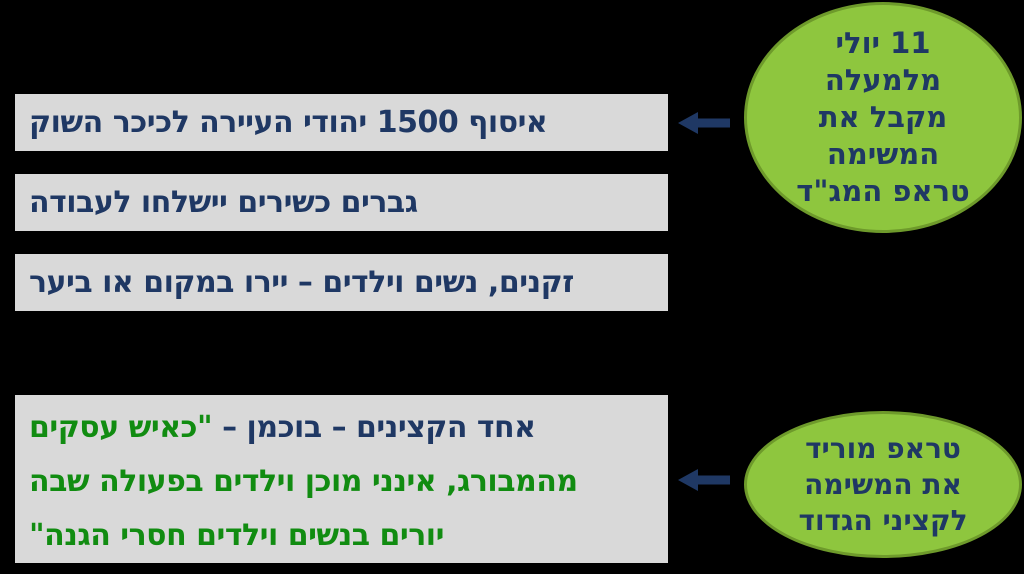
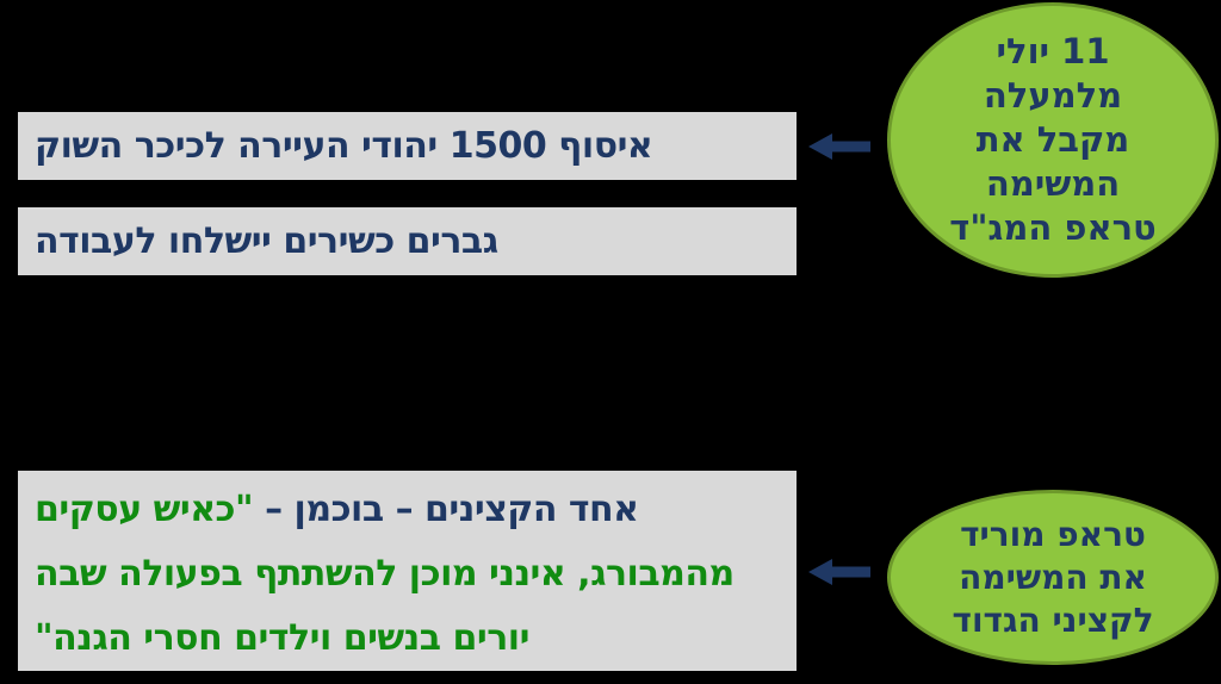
  איסוף 1500 יהודי העיירה לכיכר השוק
  גברים כשירים יישלחו לעבודה
- זקנים, נשים וילדים – יירו במקום או ביער
  אחד הקצינים – בוכמן – "כאיש עסקים
- מהמבורג, אינני מוכן וילדים בפעולה שבה
+ מהמבורג, אינני מוכן להשתתף בפעולה שבה
  יורים בנשים וילדים חסרי הגנה"
  11 יולי
  מלמעלה
  מקבל את
  המשימה
  טראפ המג"ד
  טראפ מוריד
  את המשימה
  לקציני הגדוד
